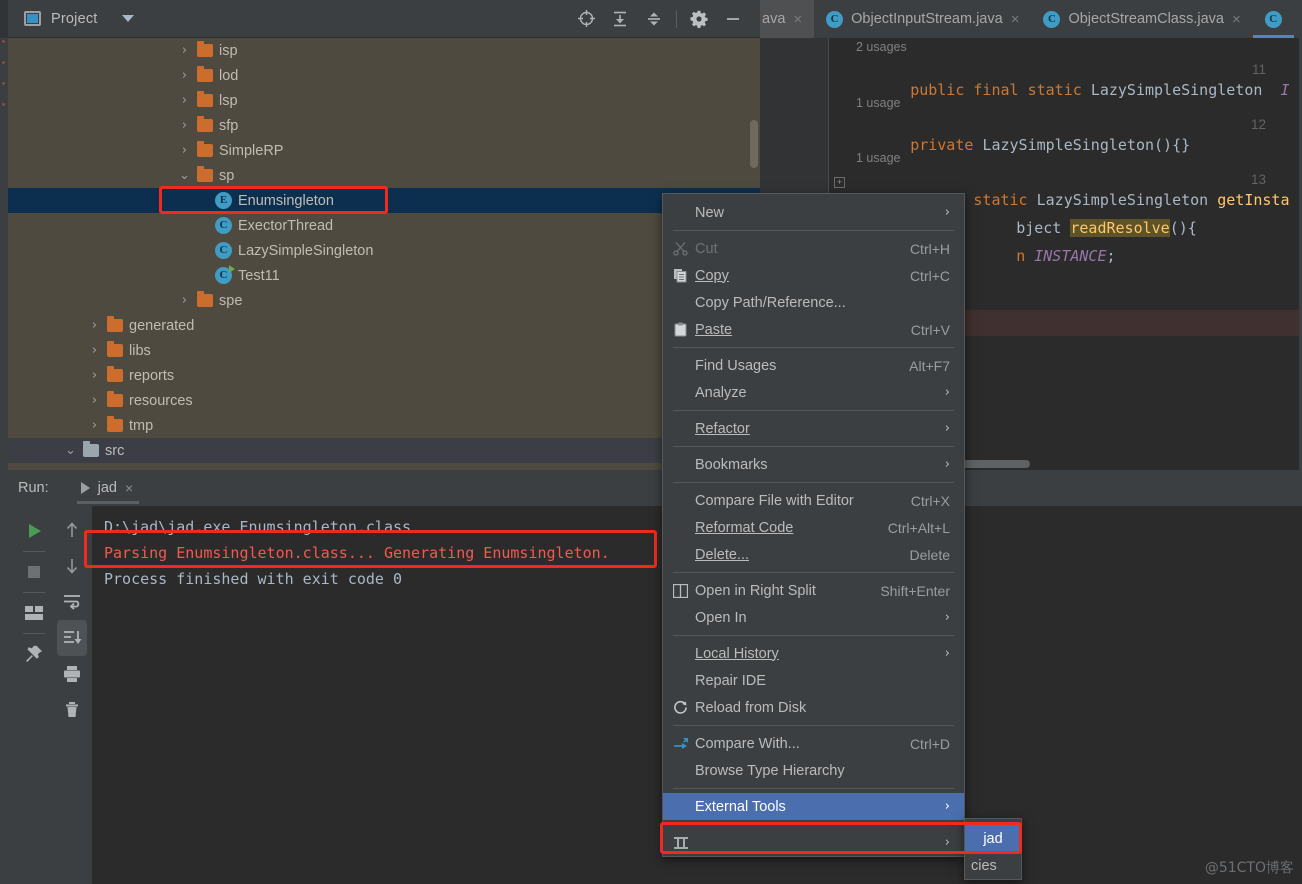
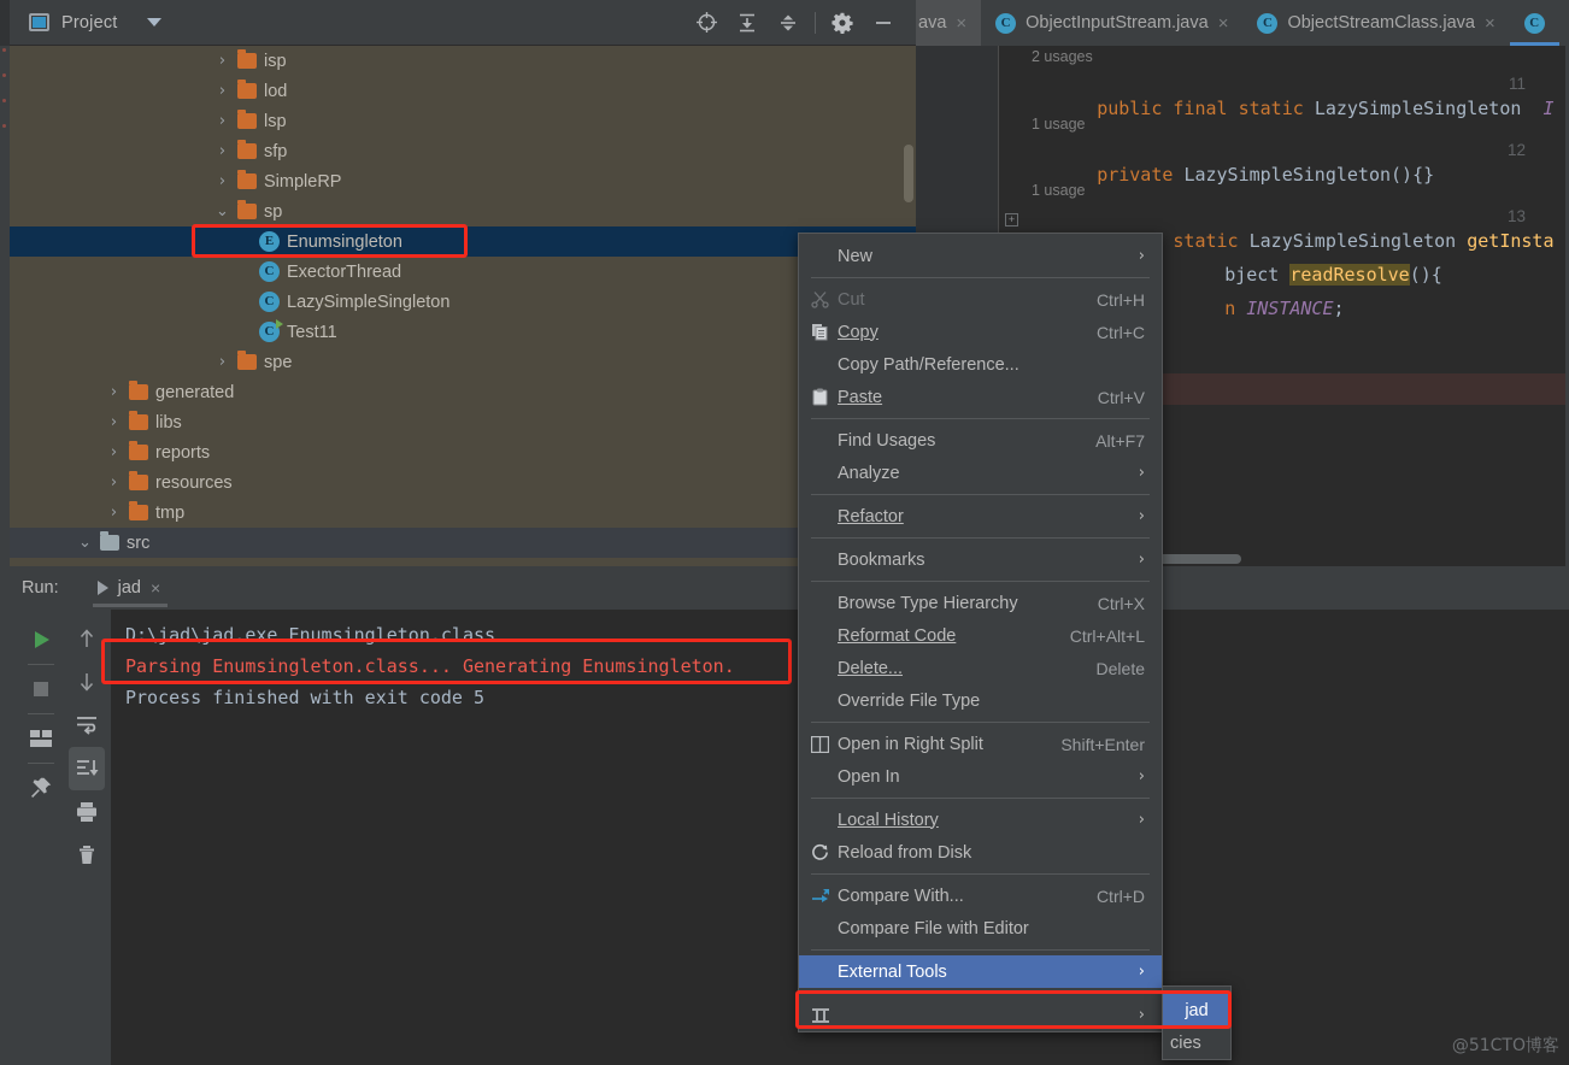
  Project
  ava
  ×
  C
  ObjectInputStream.java
  ×
  C
  ObjectStreamClass.java
  ×
  C
  ›
  isp
  ›
  lod
  ›
  lsp
  ›
  sfp
  ›
  SimpleRP
  ⌄
  sp
  E
  Enumsingleton
  C
  ExectorThread
  C
  LazySimpleSingleton
  C
  Test11
  ›
  spe
  ›
  generated
  ›
  libs
  ›
  reports
  ›
  resources
  ›
  tmp
  ⌄
  src
  11
  12
  13
  +
  2 usages
  public final static LazySimpleSingleton I
  1 usage
  private LazySimpleSingleton(){}
  1 usage
  static LazySimpleSingleton getInsta
  bject readResolve(){
  n INSTANCE;
  Run:
  jad
  ×
  D:\jad\jad.exe Enumsingleton.class
  Parsing Enumsingleton.class... Generating Enumsingleton.
- Process finished with exit code 0
+ Process finished with exit code 5
  New
  ›
  Cut
  Ctrl+H
  Copy
  Ctrl+C
  Copy Path/Reference...
  Paste
  Ctrl+V
  Find Usages
  Alt+F7
  Analyze
  ›
  Refactor
  ›
  Bookmarks
  ›
- Compare File with Editor
+ Browse Type Hierarchy
  Ctrl+X
  Reformat Code
  Ctrl+Alt+L
  Delete...
  Delete
+ Override File Type
  Open in Right Split
  Shift+Enter
  Open In
  ›
  Local History
  ›
- Repair IDE
  Reload from Disk
  Compare With...
  Ctrl+D
- Browse Type Hierarchy
+ Compare File with Editor
  External Tools
  ›
  ›
  jad
  cies
  @51CTO博客
